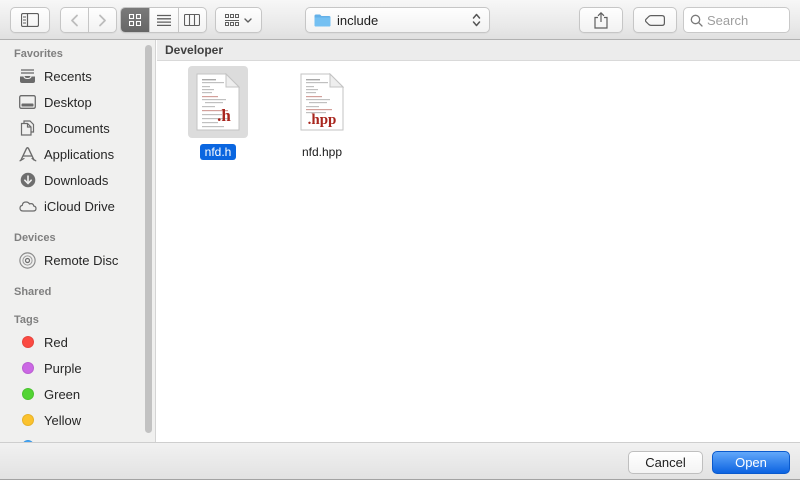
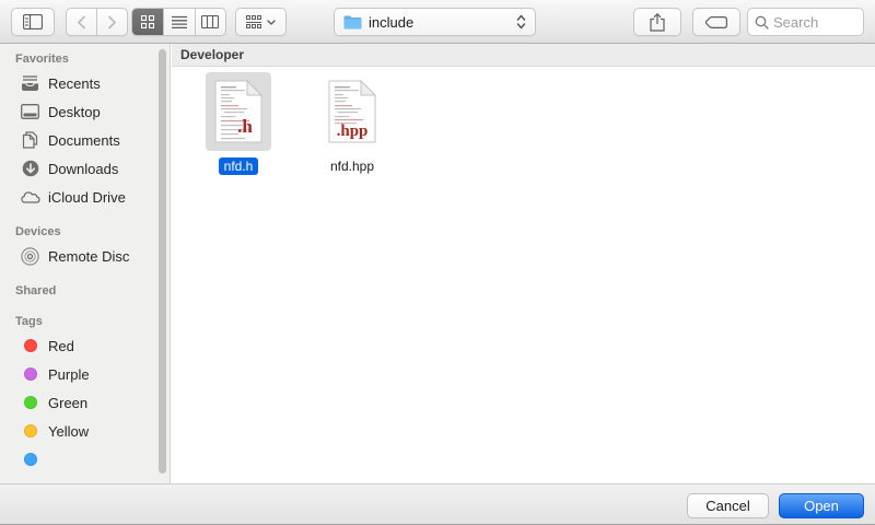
  include
  Search
  Favorites
  Recents
  Desktop
  Documents
- Applications
  Downloads
  iCloud Drive
  Devices
  Remote Disc
  Shared
  Tags
  Red
  Purple
  Green
  Yellow
  Developer
  .h
  nfd.h
  .hpp
  nfd.hpp
  Cancel
  Open
